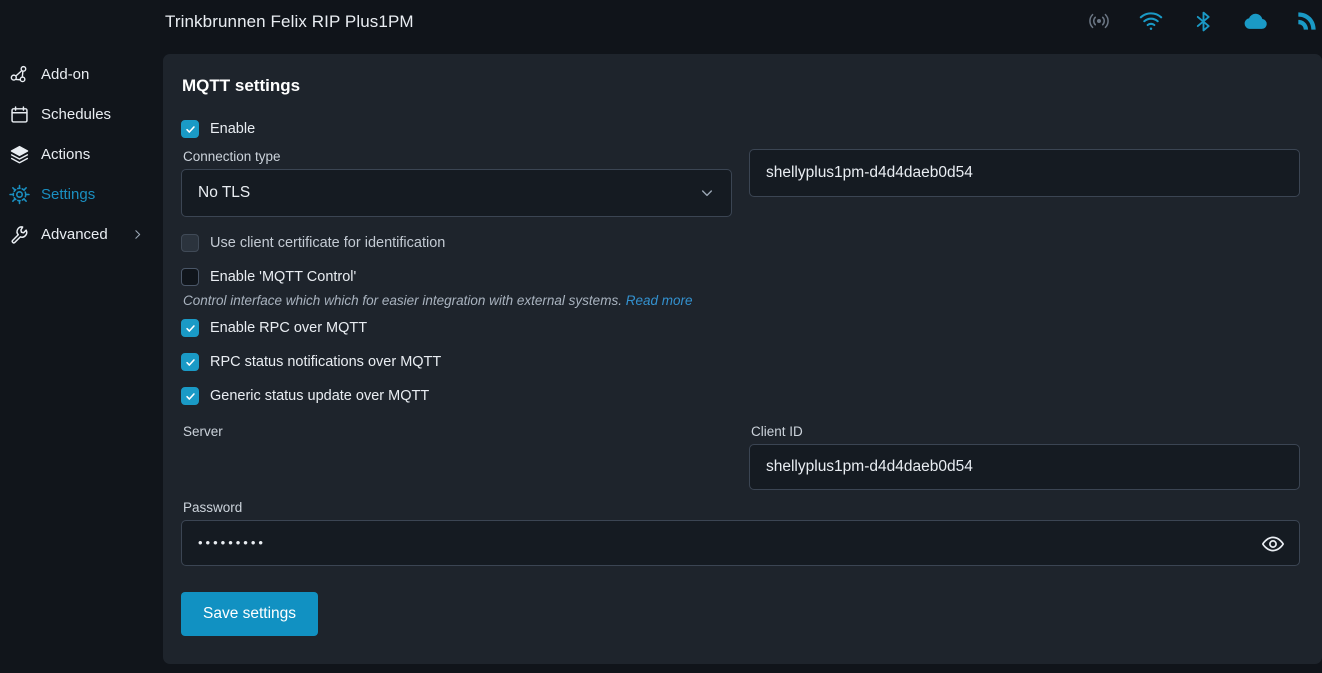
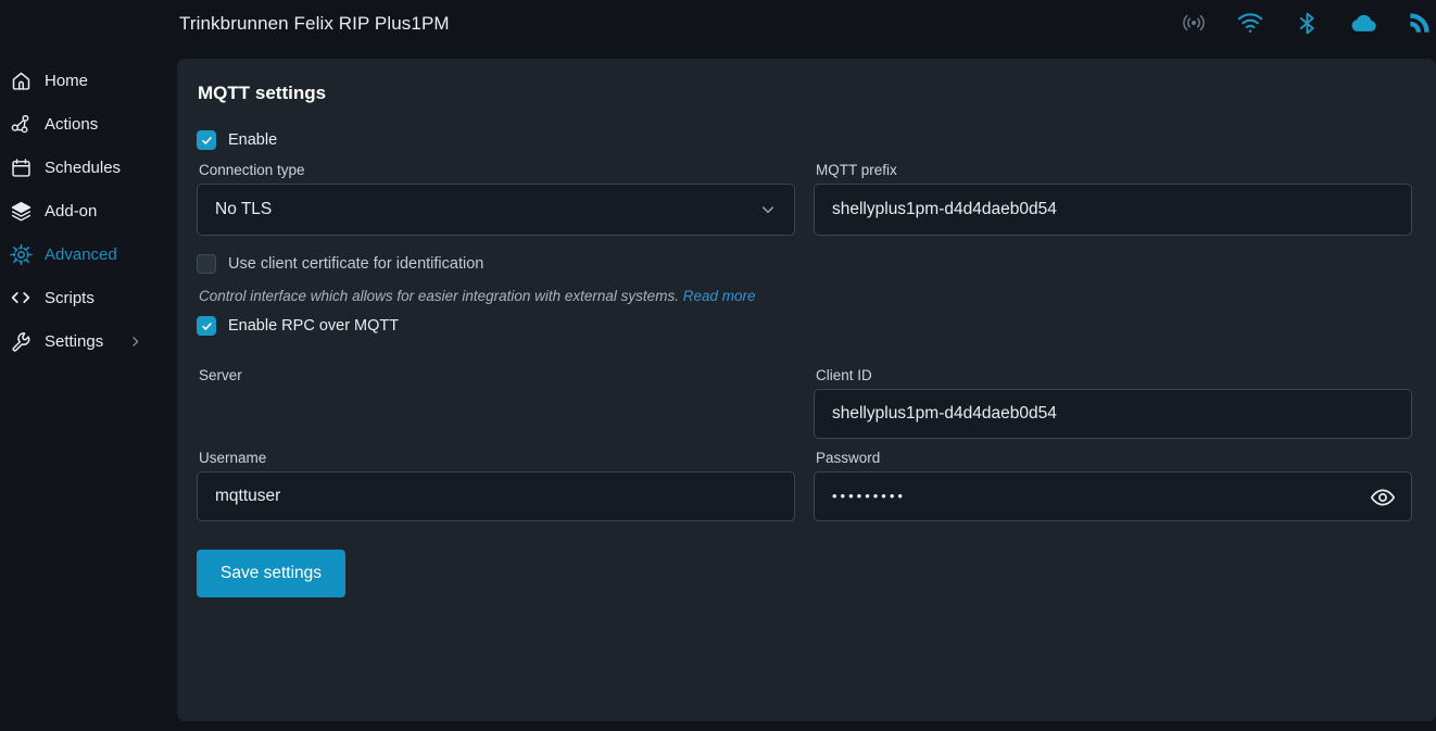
+ Home
- Add-on
+ Actions
  Schedules
- Actions
+ Add-on
- Settings
+ Advanced
+ Scripts
- Advanced
+ Settings
  Trinkbrunnen Felix RIP Plus1PM
  MQTT settings
  Enable
  Connection type
  No TLS
+ MQTT prefix
  shellyplus1pm-d4d4daeb0d54
  Use client certificate for identification
- Enable 'MQTT Control'
- Control interface which which for easier integration with external systems. Read more
+ Control interface which allows for easier integration with external systems. Read more
  Enable RPC over MQTT
- RPC status notifications over MQTT
- Generic status update over MQTT
  Server
  Client ID
  shellyplus1pm-d4d4daeb0d54
+ Username
+ mqttuser
  Password
  •••••••••
  Save settings
